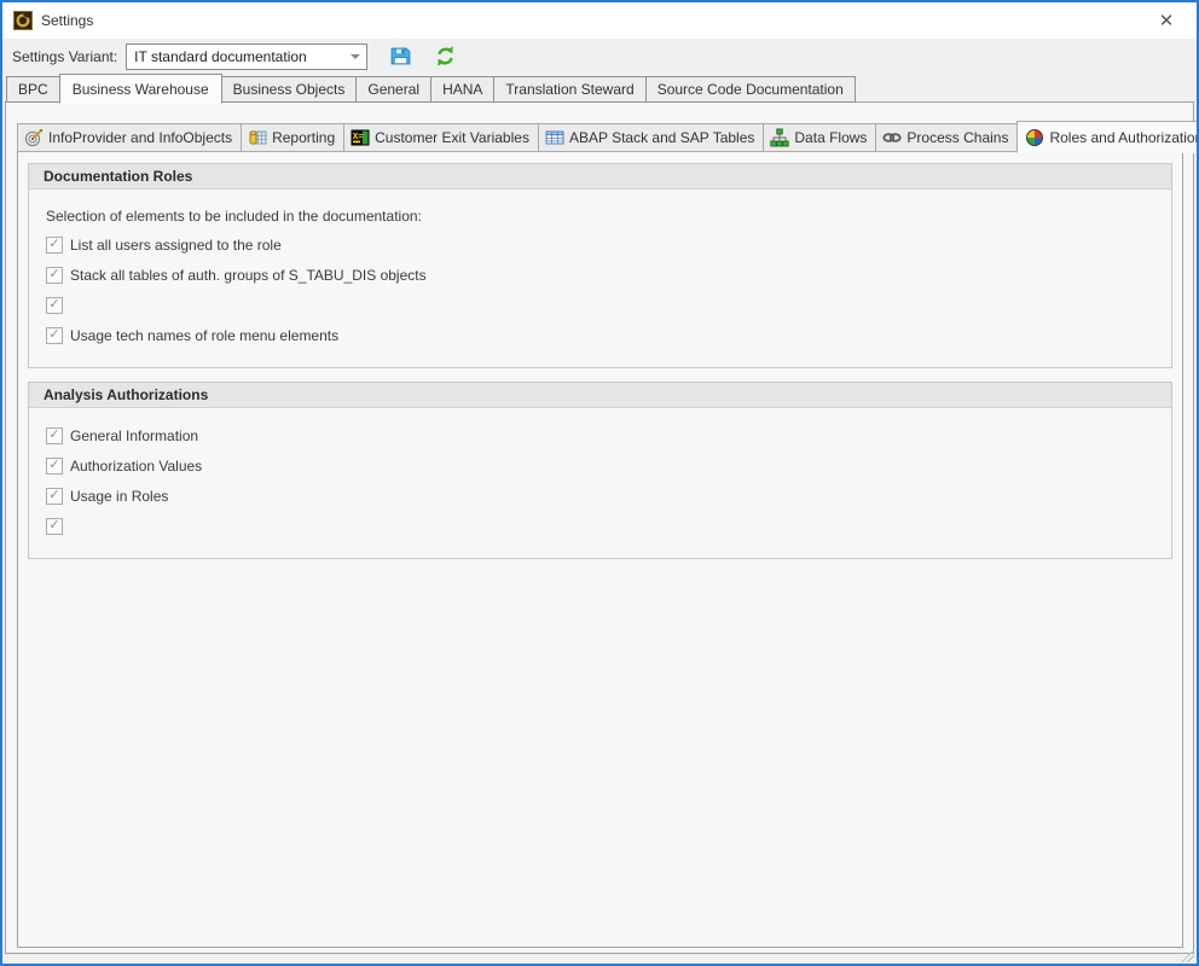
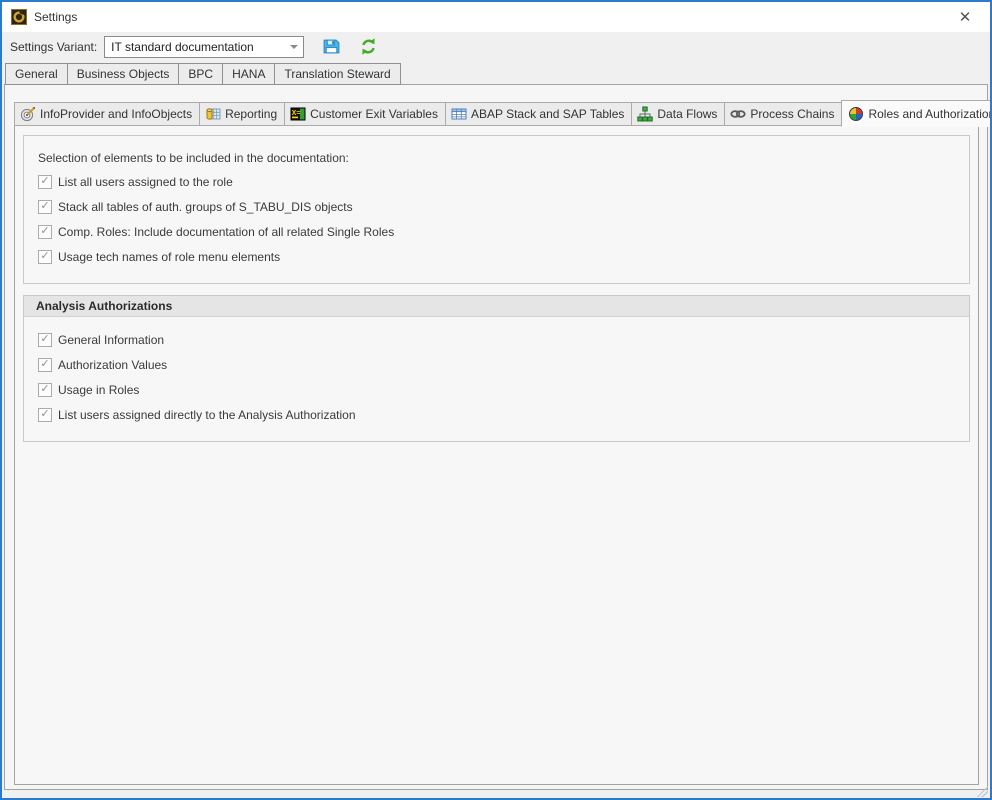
  Settings
  ✕
  Settings Variant:
  IT standard documentation
- BPC
+ General
- Business Warehouse
  Business Objects
- General
+ BPC
  HANA
  Translation Steward
- Source Code Documentation
  InfoProvider and InfoObjects
  Reporting
  X=
  Customer Exit Variables
  ABAP Stack and SAP Tables
  Data Flows
  Process Chains
  Roles and Authorizatio
- Documentation Roles
  Selection of elements to be included in the documentation:
  ✓
  List all users assigned to the role
  ✓
  Stack all tables of auth. groups of S_TABU_DIS objects
  ✓
+ Comp. Roles: Include documentation of all related Single Roles
  ✓
  Usage tech names of role menu elements
  Analysis Authorizations
  ✓
  General Information
  ✓
  Authorization Values
  ✓
  Usage in Roles
  ✓
+ List users assigned directly to the Analysis Authorization
